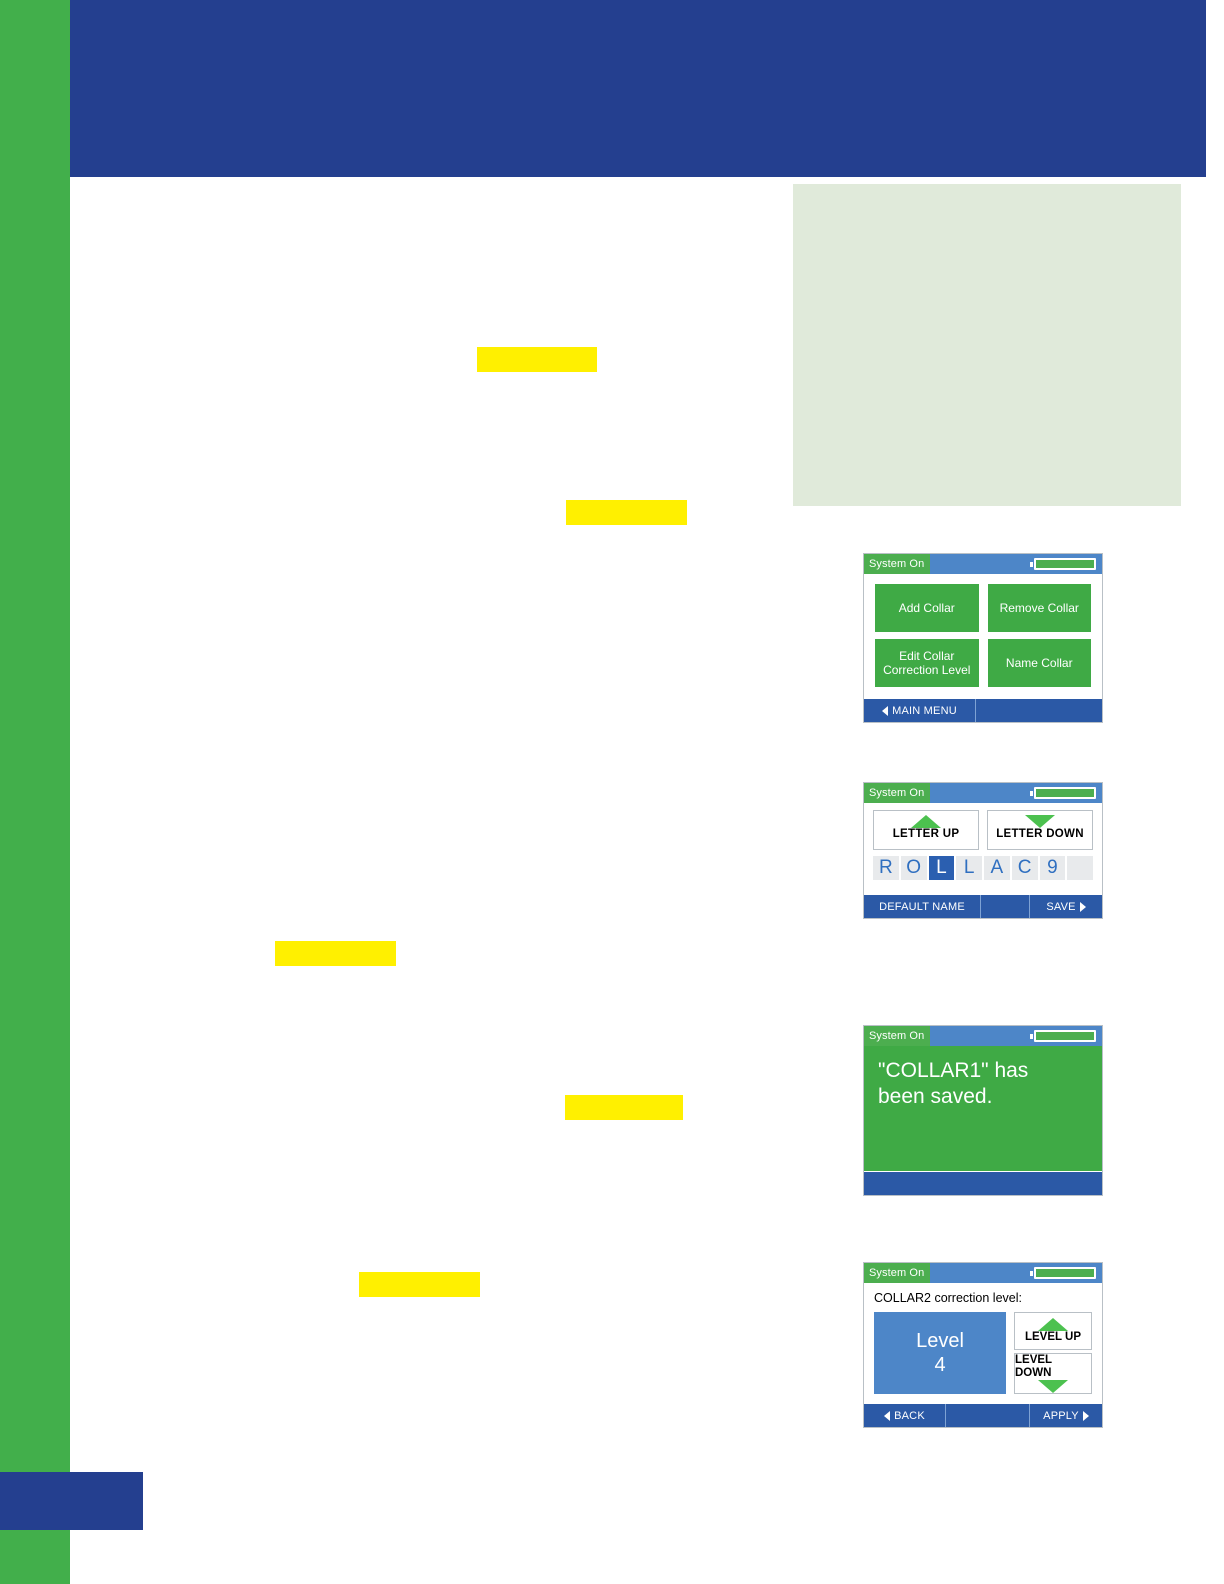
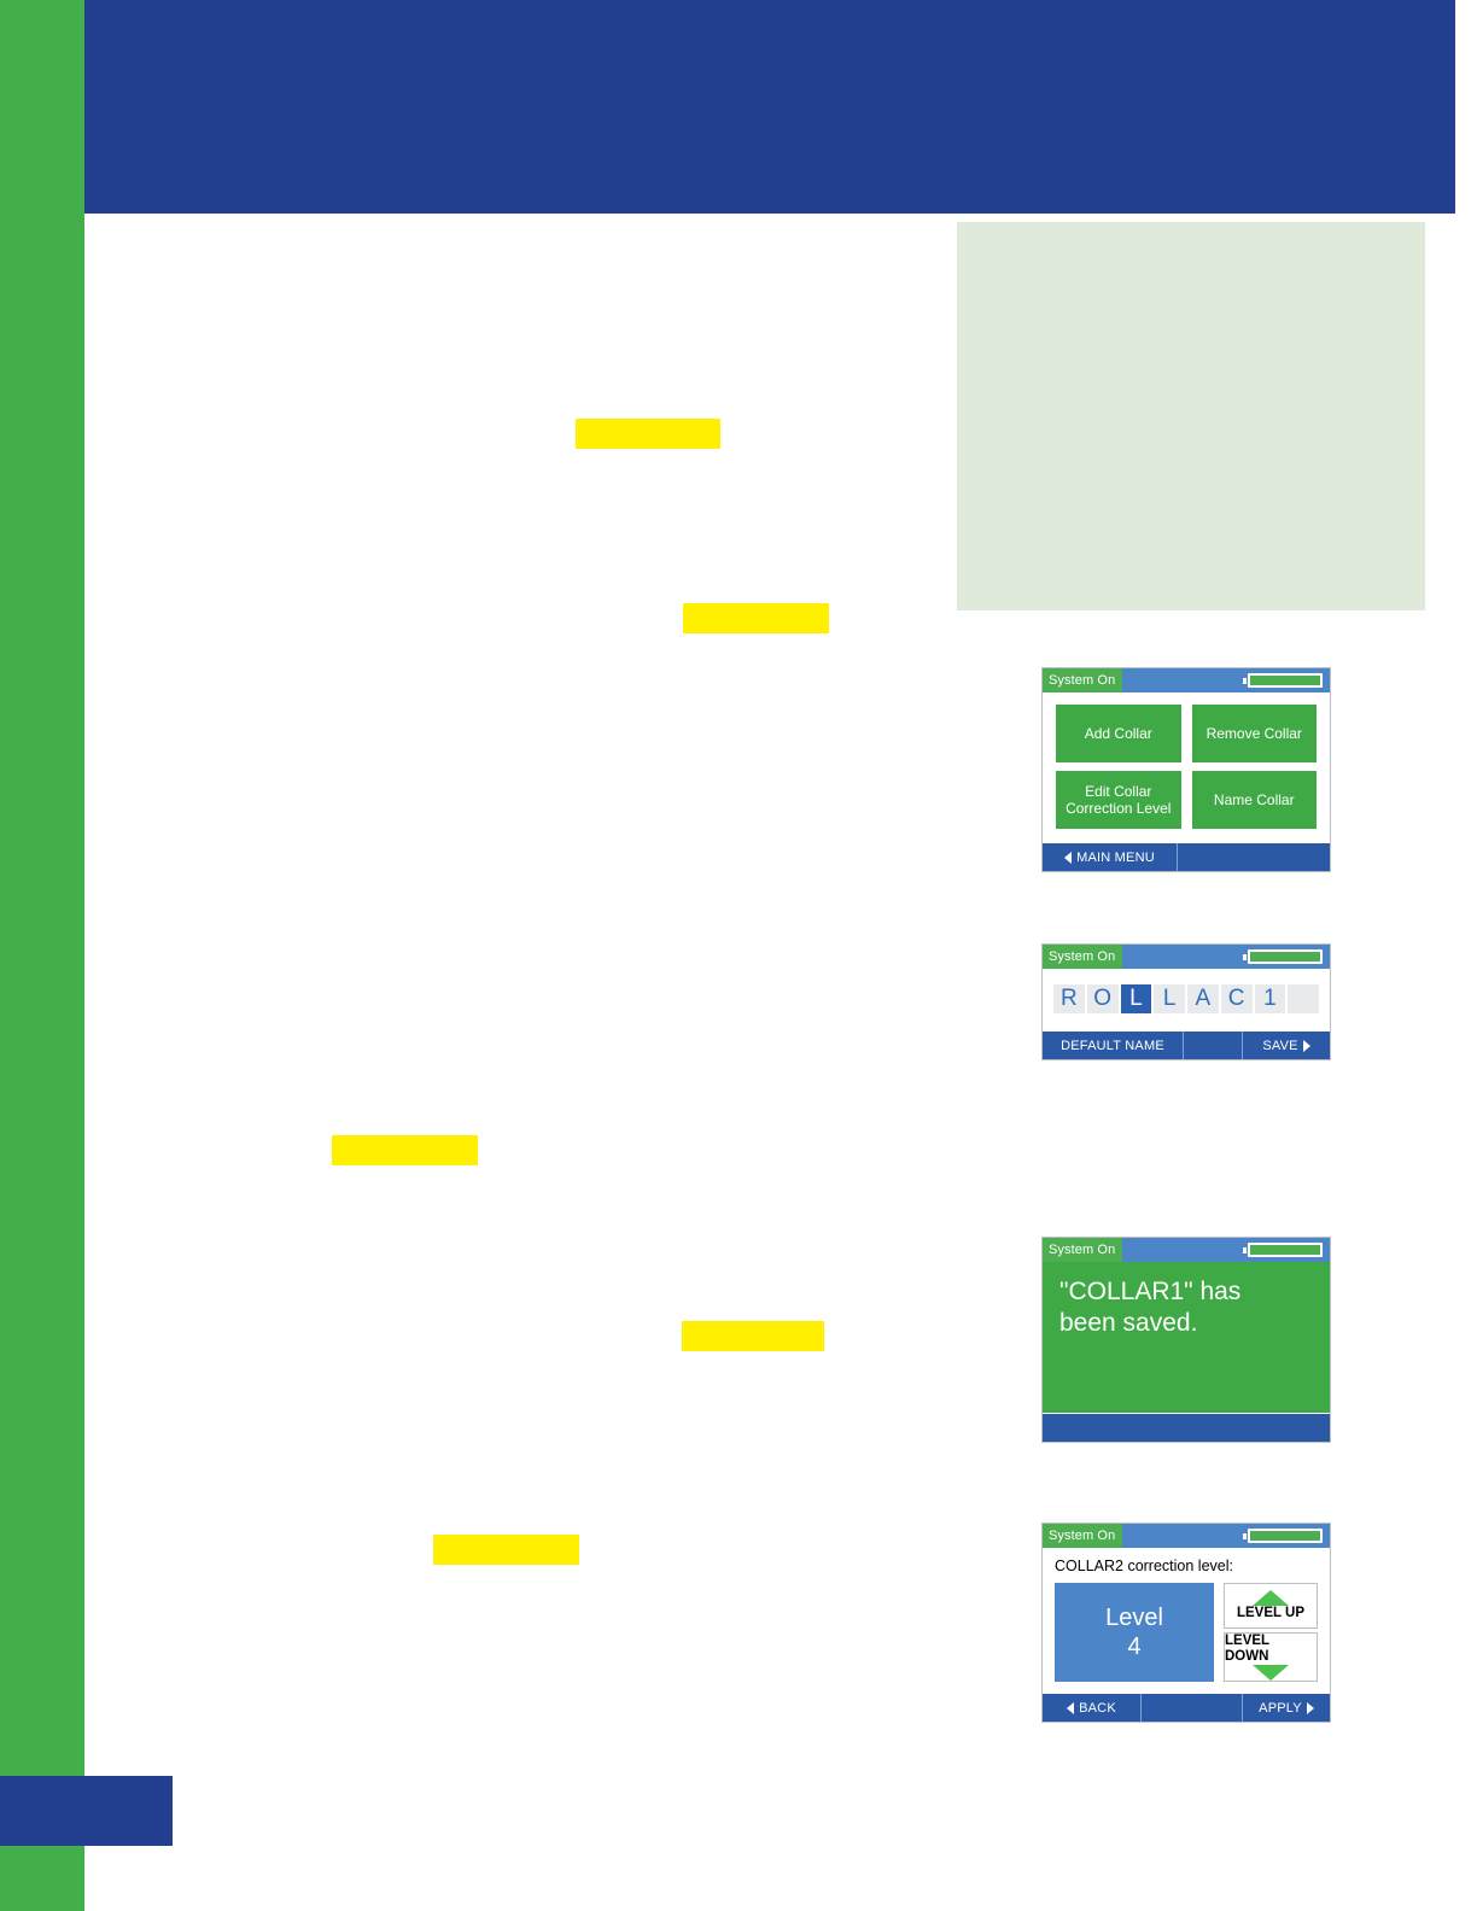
  System On
  Add Collar
  Remove Collar
  Edit Collar
  Correction Level
  Name Collar
  MAIN MENU
  System On
- LETTER UP
- LETTER DOWN
  R
  O
  L
  L
  A
  C
- 9
+ 1
  DEFAULT NAME
  SAVE
  System On
  "COLLAR1" has
  been saved.
  System On
  COLLAR2 correction level:
  Level
  4
  LEVEL UP
  LEVEL DOWN
  BACK
  APPLY
